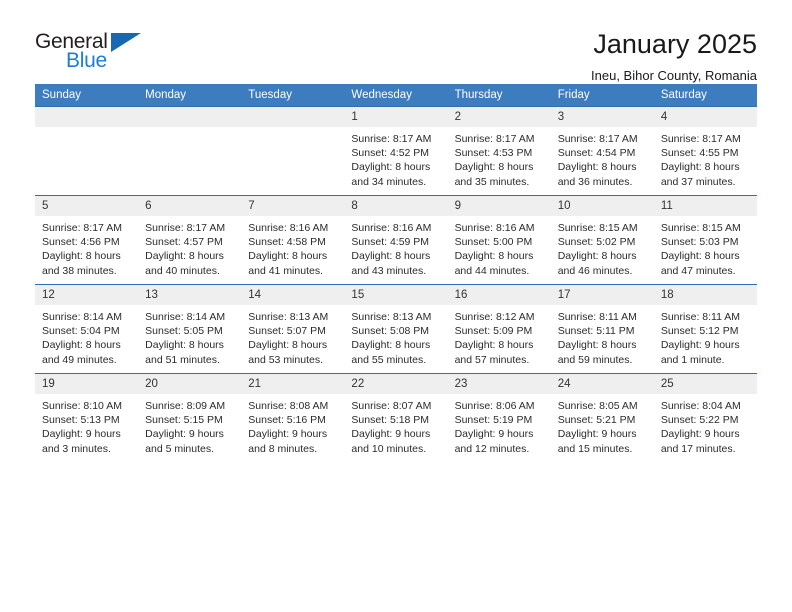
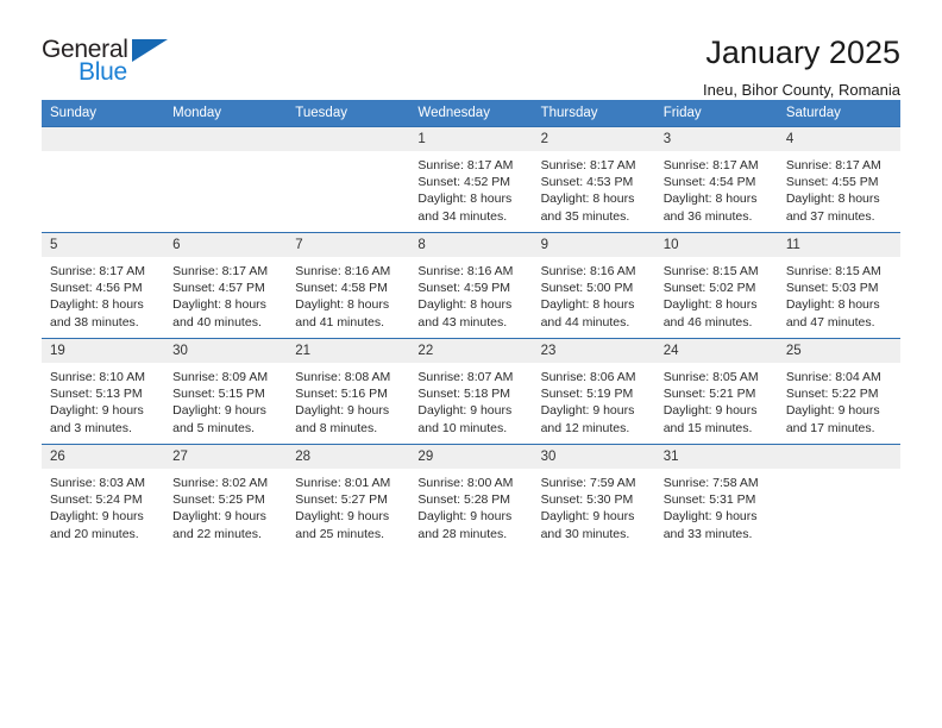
  General
  Blue
  January 2025
  Ineu, Bihor County, Romania
  Sunday	Monday	Tuesday	Wednesday	Thursday	Friday	Saturday
  			1Sunrise: 8:17 AMSunset: 4:52 PMDaylight: 8 hoursand 34 minutes.	2Sunrise: 8:17 AMSunset: 4:53 PMDaylight: 8 hoursand 35 minutes.	3Sunrise: 8:17 AMSunset: 4:54 PMDaylight: 8 hoursand 36 minutes.	4Sunrise: 8:17 AMSunset: 4:55 PMDaylight: 8 hoursand 37 minutes.
  5Sunrise: 8:17 AMSunset: 4:56 PMDaylight: 8 hoursand 38 minutes.	6Sunrise: 8:17 AMSunset: 4:57 PMDaylight: 8 hoursand 40 minutes.	7Sunrise: 8:16 AMSunset: 4:58 PMDaylight: 8 hoursand 41 minutes.	8Sunrise: 8:16 AMSunset: 4:59 PMDaylight: 8 hoursand 43 minutes.	9Sunrise: 8:16 AMSunset: 5:00 PMDaylight: 8 hoursand 44 minutes.	10Sunrise: 8:15 AMSunset: 5:02 PMDaylight: 8 hoursand 46 minutes.	11Sunrise: 8:15 AMSunset: 5:03 PMDaylight: 8 hoursand 47 minutes.
- 12Sunrise: 8:14 AMSunset: 5:04 PMDaylight: 8 hoursand 49 minutes.	13Sunrise: 8:14 AMSunset: 5:05 PMDaylight: 8 hoursand 51 minutes.	14Sunrise: 8:13 AMSunset: 5:07 PMDaylight: 8 hoursand 53 minutes.	15Sunrise: 8:13 AMSunset: 5:08 PMDaylight: 8 hoursand 55 minutes.	16Sunrise: 8:12 AMSunset: 5:09 PMDaylight: 8 hoursand 57 minutes.	17Sunrise: 8:11 AMSunset: 5:11 PMDaylight: 8 hoursand 59 minutes.	18Sunrise: 8:11 AMSunset: 5:12 PMDaylight: 9 hoursand 1 minute.
- 19Sunrise: 8:10 AMSunset: 5:13 PMDaylight: 9 hoursand 3 minutes.	20Sunrise: 8:09 AMSunset: 5:15 PMDaylight: 9 hoursand 5 minutes.	21Sunrise: 8:08 AMSunset: 5:16 PMDaylight: 9 hoursand 8 minutes.	22Sunrise: 8:07 AMSunset: 5:18 PMDaylight: 9 hoursand 10 minutes.	23Sunrise: 8:06 AMSunset: 5:19 PMDaylight: 9 hoursand 12 minutes.	24Sunrise: 8:05 AMSunset: 5:21 PMDaylight: 9 hoursand 15 minutes.	25Sunrise: 8:04 AMSunset: 5:22 PMDaylight: 9 hoursand 17 minutes.
+ 19Sunrise: 8:10 AMSunset: 5:13 PMDaylight: 9 hoursand 3 minutes.	30Sunrise: 8:09 AMSunset: 5:15 PMDaylight: 9 hoursand 5 minutes.	21Sunrise: 8:08 AMSunset: 5:16 PMDaylight: 9 hoursand 8 minutes.	22Sunrise: 8:07 AMSunset: 5:18 PMDaylight: 9 hoursand 10 minutes.	23Sunrise: 8:06 AMSunset: 5:19 PMDaylight: 9 hoursand 12 minutes.	24Sunrise: 8:05 AMSunset: 5:21 PMDaylight: 9 hoursand 15 minutes.	25Sunrise: 8:04 AMSunset: 5:22 PMDaylight: 9 hoursand 17 minutes.
+ 26Sunrise: 8:03 AMSunset: 5:24 PMDaylight: 9 hoursand 20 minutes.	27Sunrise: 8:02 AMSunset: 5:25 PMDaylight: 9 hoursand 22 minutes.	28Sunrise: 8:01 AMSunset: 5:27 PMDaylight: 9 hoursand 25 minutes.	29Sunrise: 8:00 AMSunset: 5:28 PMDaylight: 9 hoursand 28 minutes.	30Sunrise: 7:59 AMSunset: 5:30 PMDaylight: 9 hoursand 30 minutes.	31Sunrise: 7:58 AMSunset: 5:31 PMDaylight: 9 hoursand 33 minutes.
